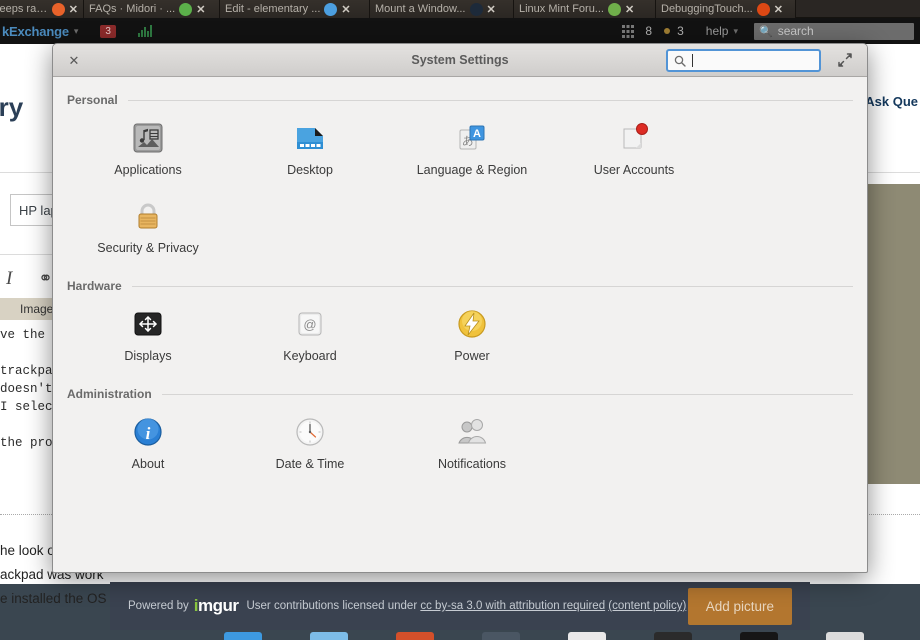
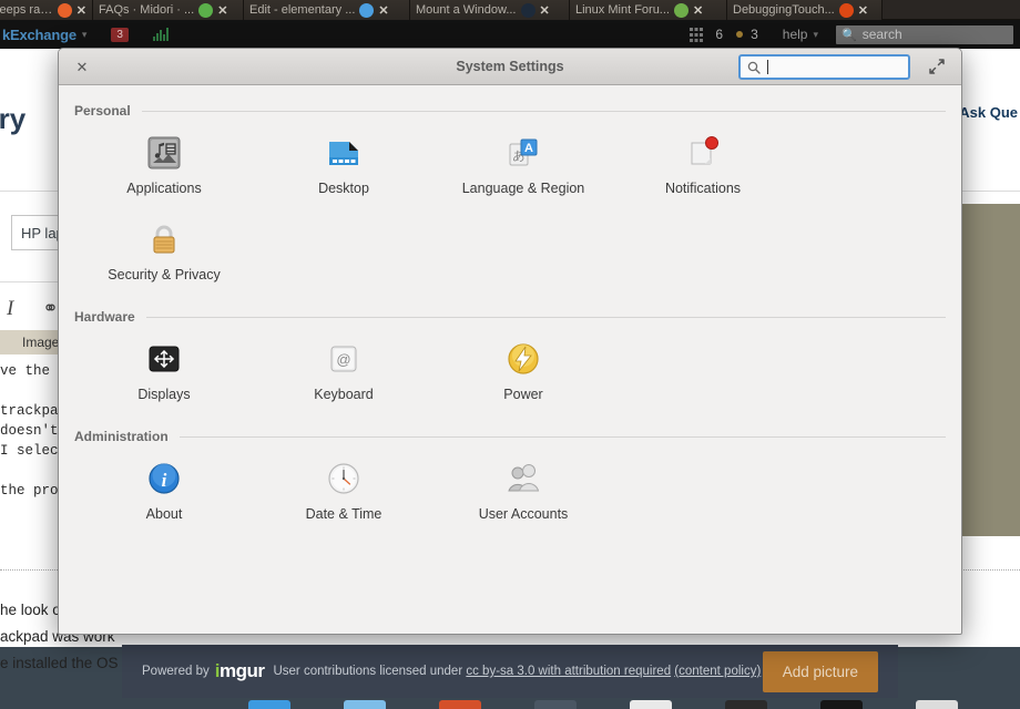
  Ask Que
  HP la
  I
  ⚭
  Image
  ve the
  trackpa
  doesn't
  I selec
  the pro
  ackpad was work
  e installed the OS
  Powered by
  imgur
  User contributions licensed under cc by-sa 3.0 with attribution required (content policy)
  Add picture
  ✕
  FAQs · Midori · ...
  ✕
  Edit - elementary ...
  ✕
  Mount a Window...
  ✕
  Linux Mint Foru...
  ✕
  DebuggingTouch...
  ✕
  kExchange
  ▾
  3
- 8
+ 6
  3
  help
  ▾
  🔍
  search
  ✕
  System Settings
  Personal
  Applications
  Desktop
  あ
  A
  Language & Region
- User Accounts
+ Notifications
  Security & Privacy
  Hardware
  Displays
  @
  Keyboard
  Power
  Administration
  i
  About
  Date & Time
- Notifications
+ User Accounts
